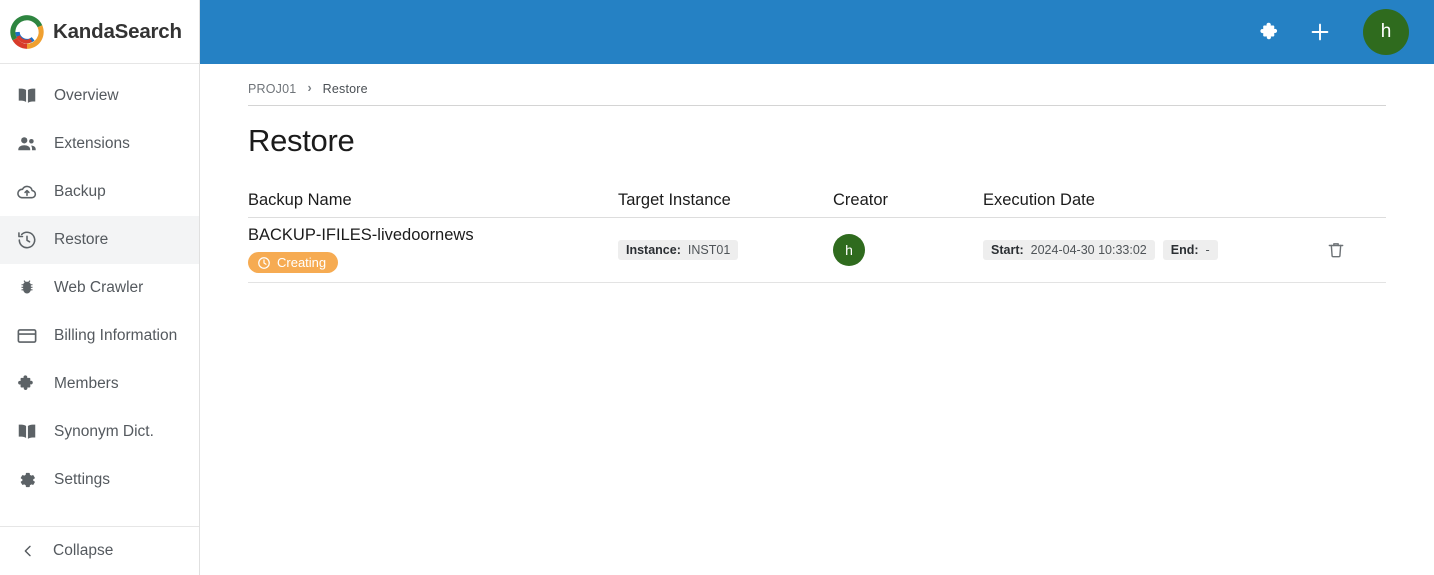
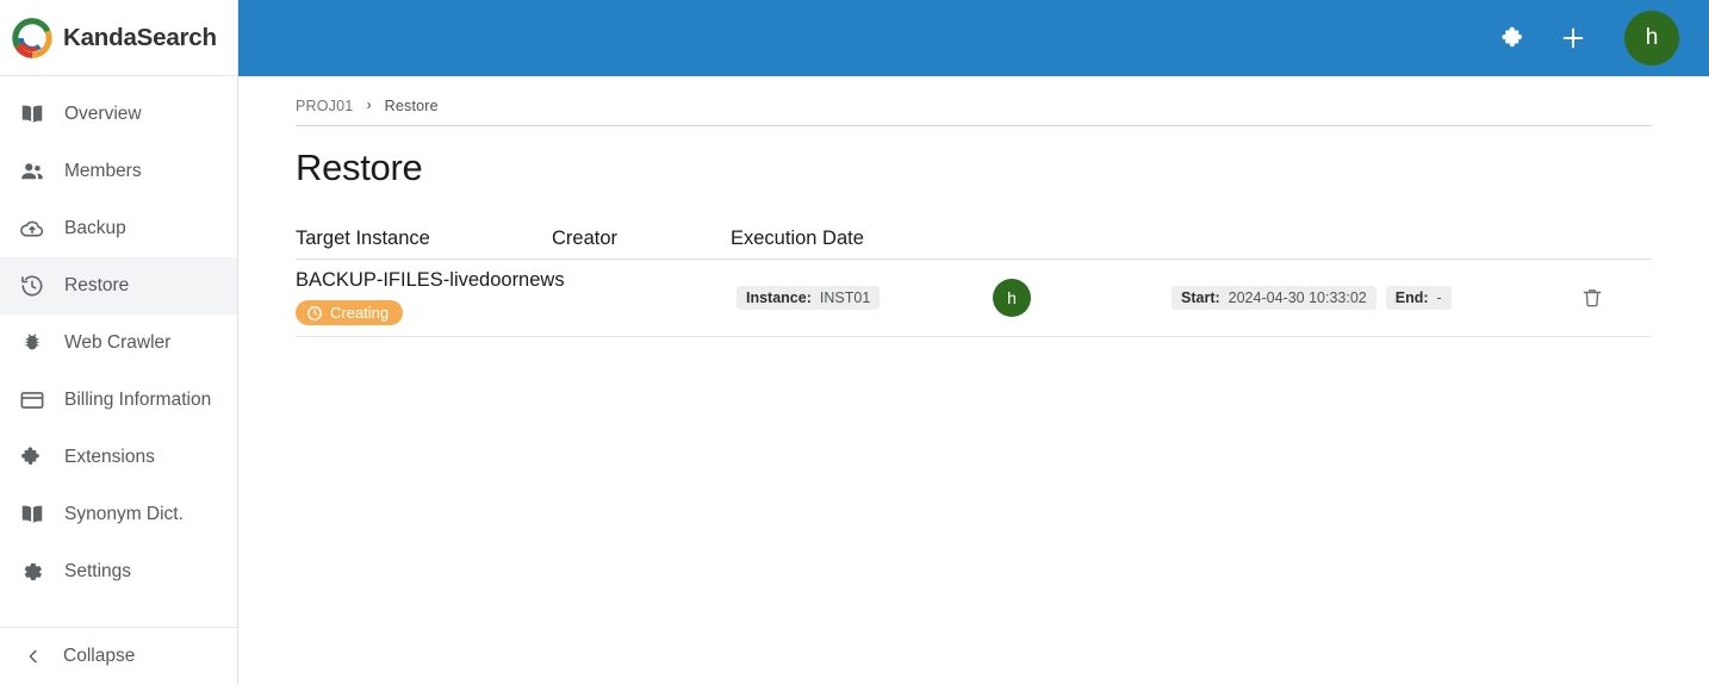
  KandaSearch
  Overview
- Extensions
+ Members
  Backup
  Restore
  Web Crawler
  Billing Information
- Members
+ Extensions
  Synonym Dict.
  Settings
  Collapse
  h
  PROJ01
  ›
  Restore
  Restore
- Backup Name
  Target Instance
  Creator
  Execution Date
  BACKUP-IFILES-livedoornews
  Creating
  Instance:
  INST01
  h
  Start:
  2024-04-30 10:33:02
  End:
  -
